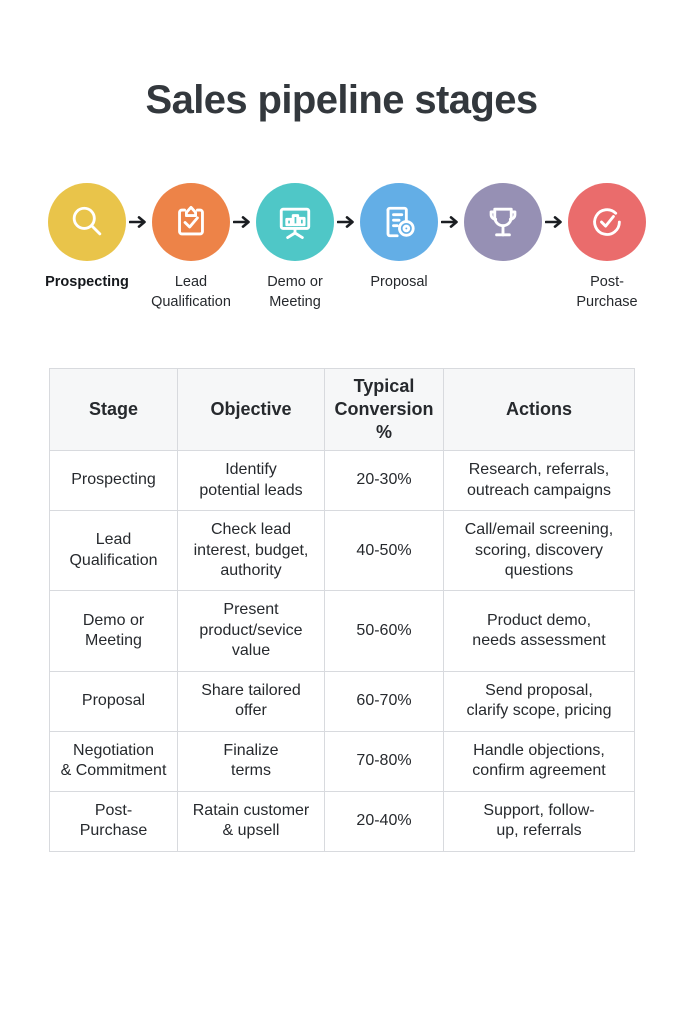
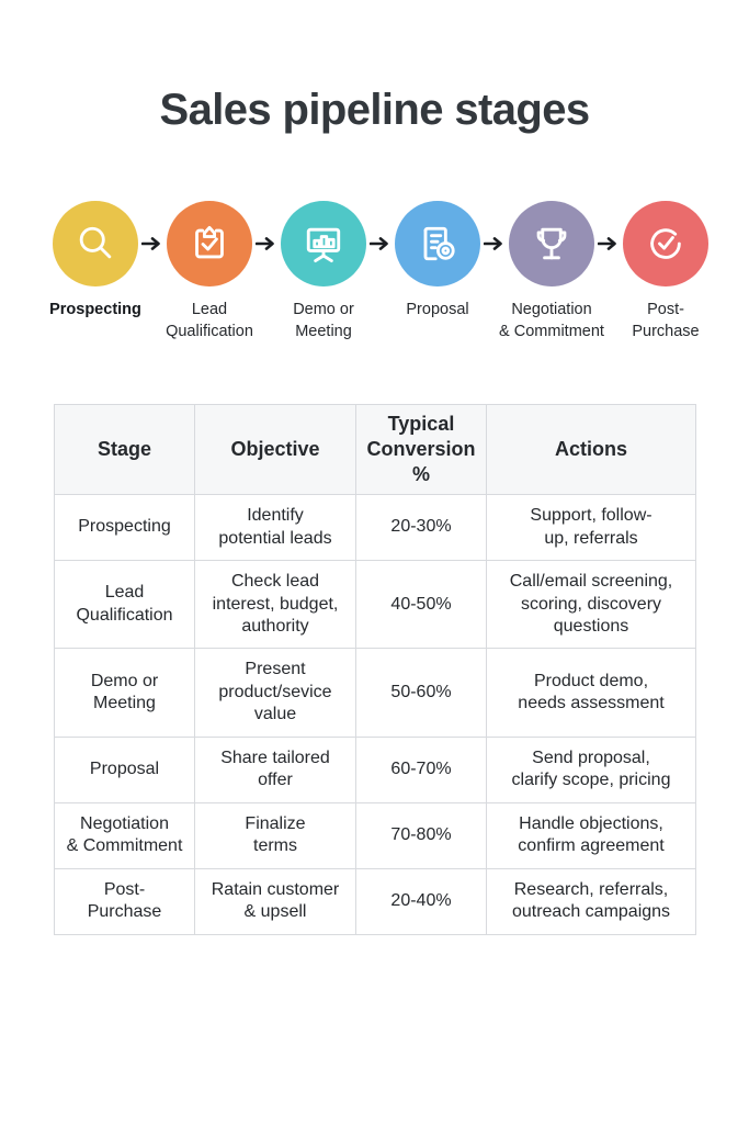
  Sales pipeline stages
  Prospecting
  Lead
  Qualification
  Demo or
  Meeting
  Proposal
+ Negotiation
+ & Commitment
  Post-
  Purchase
  Stage	Objective	Typical Conversion %	Actions
- Prospecting	Identify potential leads	20-30%	Research, referrals, outreach campaigns
+ Prospecting	Identify potential leads	20-30%	Support, follow- up, referrals
  Lead Qualification	Check lead interest, budget, authority	40-50%	Call/email screening, scoring, discovery questions
  Demo or Meeting	Present product/sevice value	50-60%	Product demo, needs assessment
  Proposal	Share tailored offer	60-70%	Send proposal, clarify scope, pricing
  Negotiation & Commitment	Finalize terms	70-80%	Handle objections, confirm agreement
- Post- Purchase	Ratain customer & upsell	20-40%	Support, follow- up, referrals
+ Post- Purchase	Ratain customer & upsell	20-40%	Research, referrals, outreach campaigns
